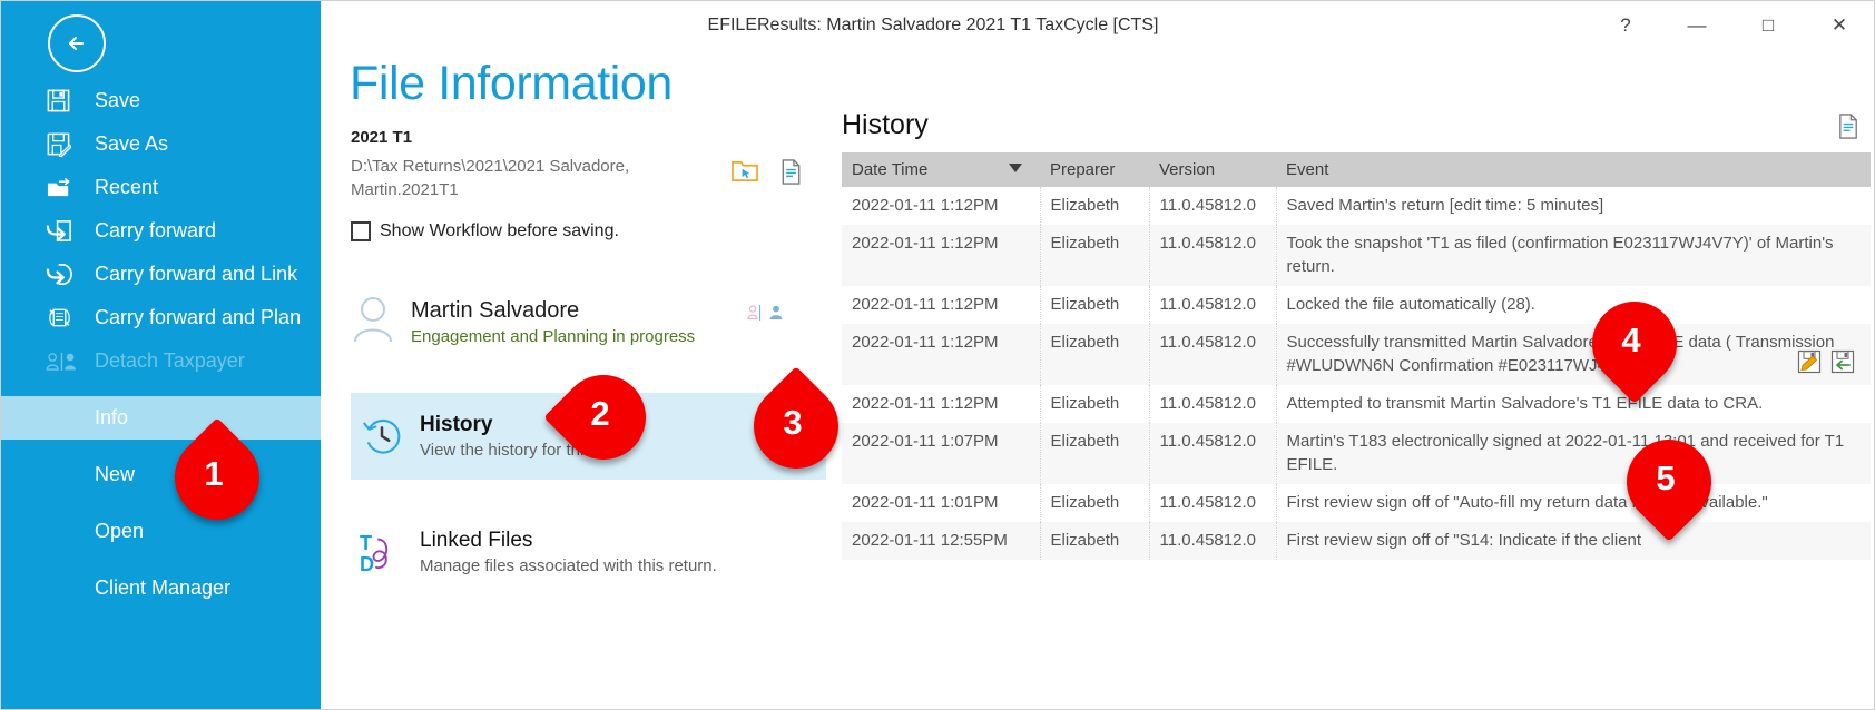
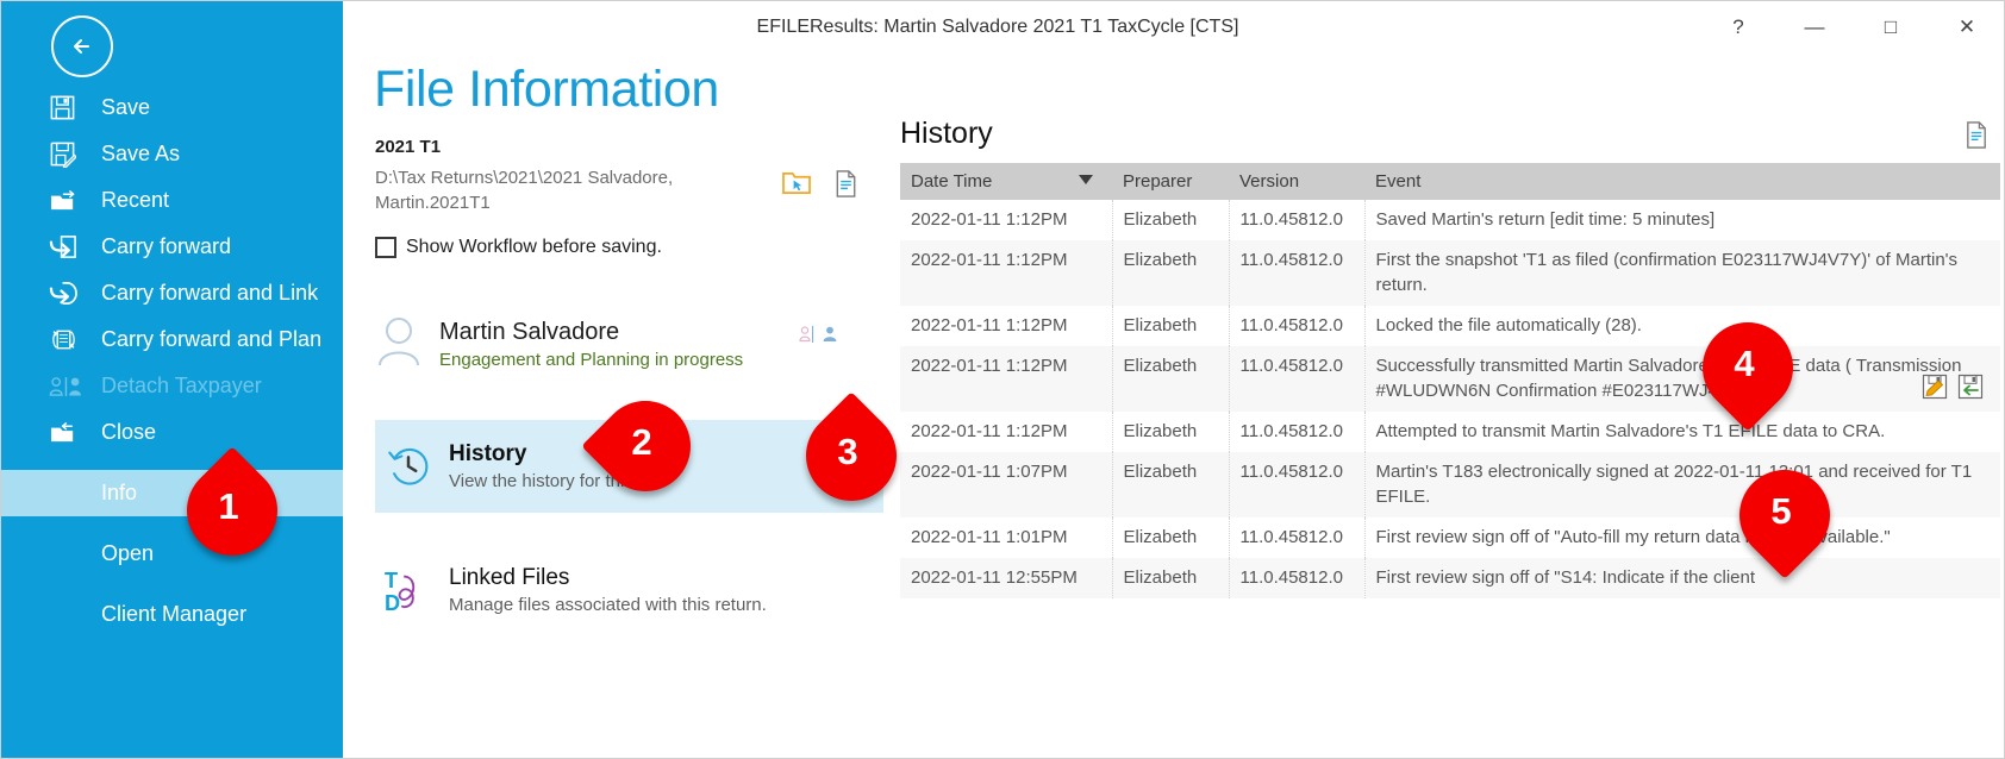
  Save
  Save As
  Recent
  Carry forward
  Carry forward and Link
  Carry forward and Plan
  Detach Taxpayer
+ Close
  Info
- New
  Open
  Client Manager
  EFILEResults: Martin Salvadore 2021 T1 TaxCycle [CTS]
  ?
  —
  □
  ✕
  File Information
  2021 T1
  D:\Tax Returns\2021\2021 Salvadore, Martin.2021T1
  Show Workflow before saving.
  Martin Salvadore
  Engagement and Planning in progress
  History
  T
  D
  Linked Files
  Manage files associated with this return.
  History
  Date Time	Preparer	Version	Event
  2022-01-11 1:12PM	Elizabeth	11.0.45812.0	Saved Martin's return [edit time: 5 minutes]
- 2022-01-11 1:12PM	Elizabeth	11.0.45812.0	Took the snapshot 'T1 as filed (confirmation E023117WJ4V7Y)' of Martin's return.
+ 2022-01-11 1:12PM	Elizabeth	11.0.45812.0	First the snapshot 'T1 as filed (confirmation E023117WJ4V7Y)' of Martin's return.
  2022-01-11 1:12PM	Elizabeth	11.0.45812.0	Locked the file automatically (28).
  2022-01-11 1:12PM	Elizabeth	11.0.45812.0	Successfully transmitted Martin SalvadorE data ( Transmission #WLUDWN6N Confirmation #E023117WJ
  2022-01-11 1:12PM	Elizabeth	11.0.45812.0	Attempted to transmit Martin Salvadore's T1 EFILE data to CRA.
  2022-01-11 1:07PM	Elizabeth	11.0.45812.0	Martin's T183 electronically signed at 2022-01-111 and received for T1 EFILE.
  2022-01-11 1:01PM	Elizabeth	11.0.45812.0	First review sign off of "Auto-fill my return dataailable."
  2022-01-11 12:55PM	Elizabeth	11.0.45812.0	First review sign off of "S14: Indicate if the client
  1
  2
  3
  4
  5
